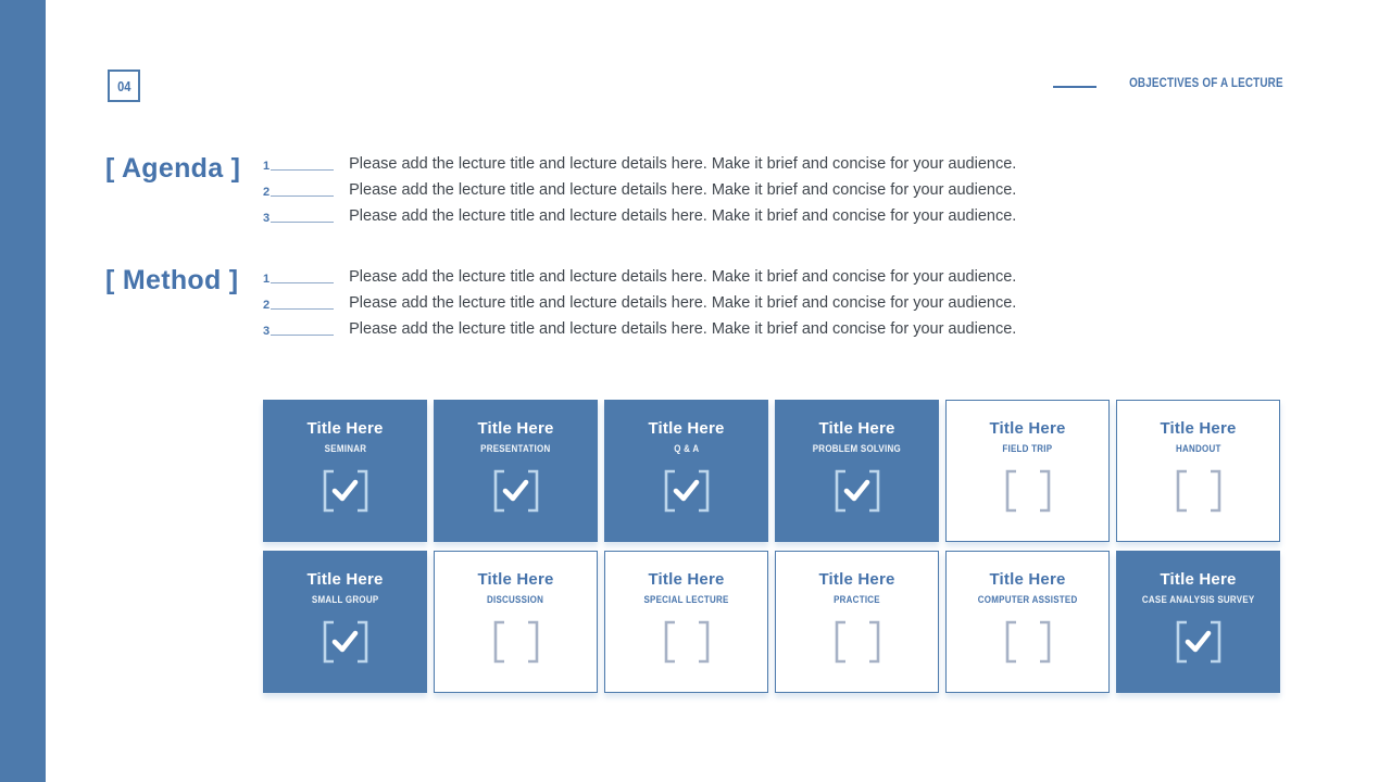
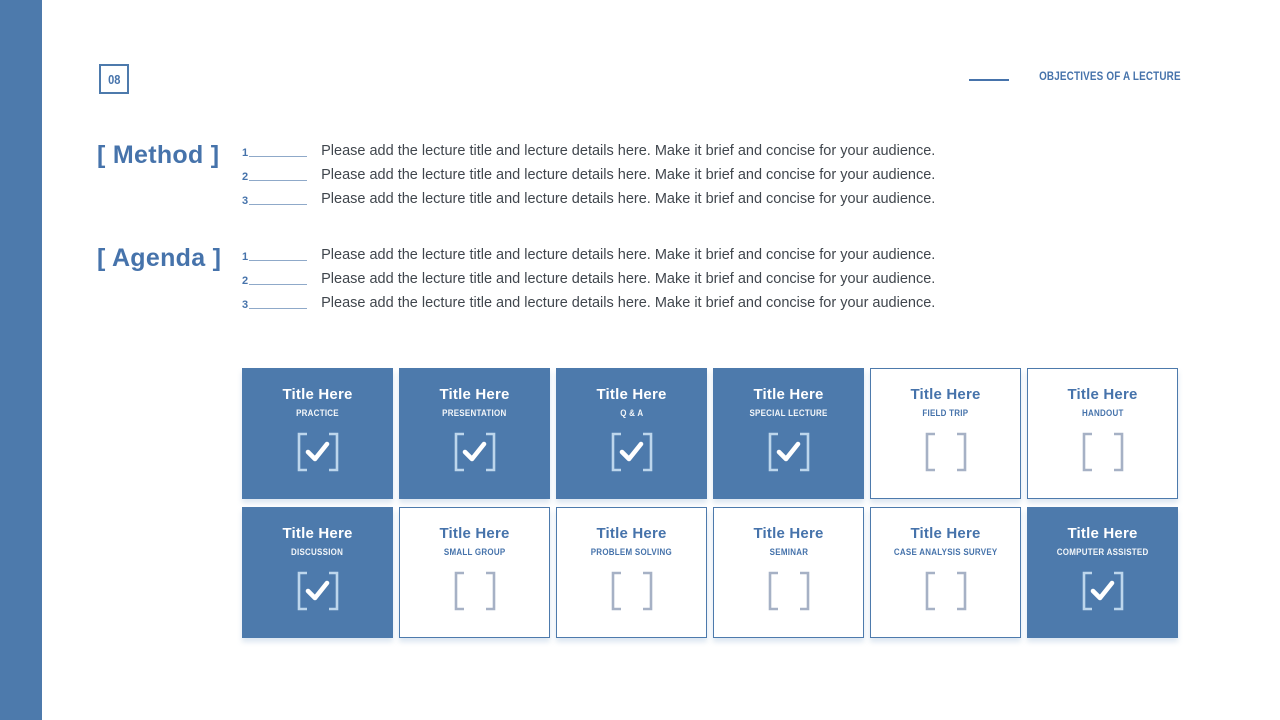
- 04
+ 08
  OBJECTIVES OF A LECTURE
- [ Agenda ]
+ [ Method ]
  1
  Please add the lecture title and lecture details here. Make it brief and concise for your audience.
  2
  Please add the lecture title and lecture details here. Make it brief and concise for your audience.
  3
  Please add the lecture title and lecture details here. Make it brief and concise for your audience.
- [ Method ]
+ [ Agenda ]
  1
  Please add the lecture title and lecture details here. Make it brief and concise for your audience.
  2
  Please add the lecture title and lecture details here. Make it brief and concise for your audience.
  3
  Please add the lecture title and lecture details here. Make it brief and concise for your audience.
  Title Here
- SEMINAR
+ PRACTICE
  Title Here
  PRESENTATION
  Title Here
  Q & A
  Title Here
- PROBLEM SOLVING
+ SPECIAL LECTURE
  Title Here
  FIELD TRIP
  Title Here
  HANDOUT
  Title Here
- SMALL GROUP
+ DISCUSSION
  Title Here
- DISCUSSION
+ SMALL GROUP
  Title Here
- SPECIAL LECTURE
+ PROBLEM SOLVING
  Title Here
- PRACTICE
+ SEMINAR
  Title Here
- COMPUTER ASSISTED
+ CASE ANALYSIS SURVEY
  Title Here
- CASE ANALYSIS SURVEY
+ COMPUTER ASSISTED
